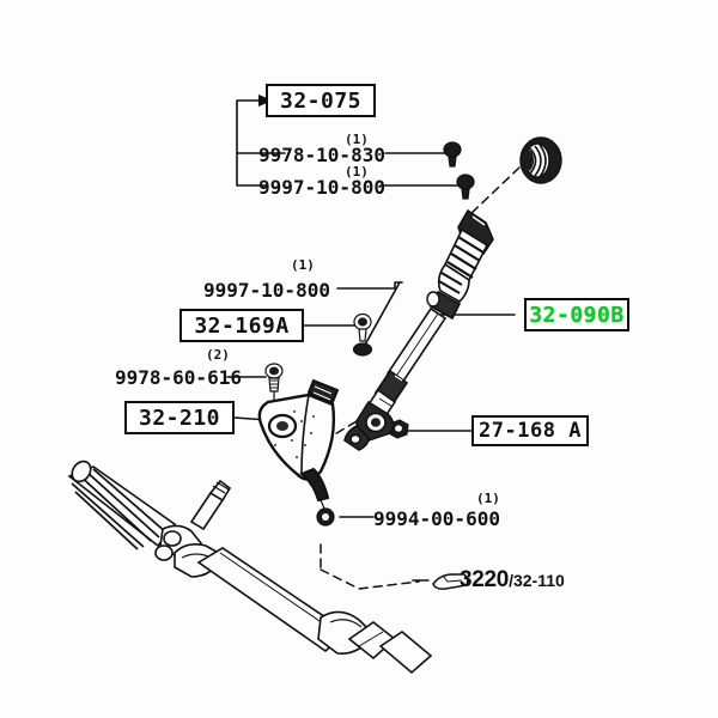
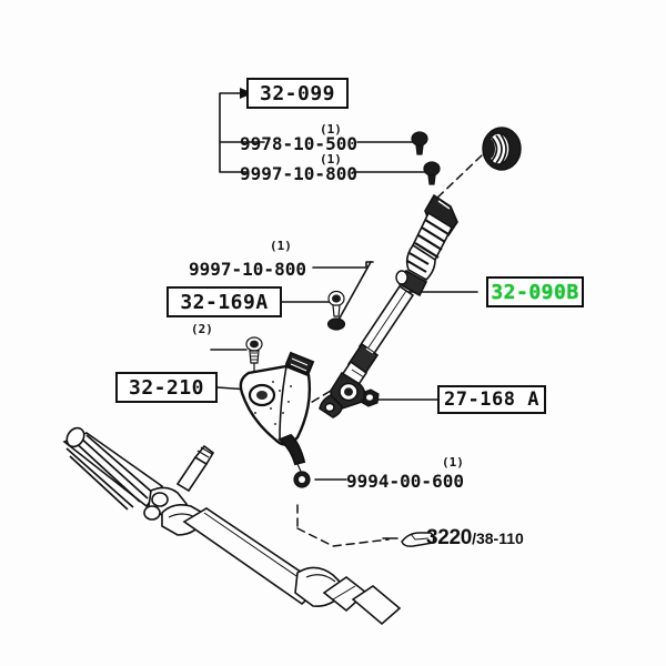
- 32-075
+ 32-099
  32-169A
  32-090B
  32-210
  27-168 A
  (1)
- 9978-10-830
+ 9978-10-500
  (1)
  9997-10-800
  (1)
  9997-10-800
  (2)
- 9978-60-616
  (1)
  9994-00-600
- 3220/32-110
+ 3220/38-110
